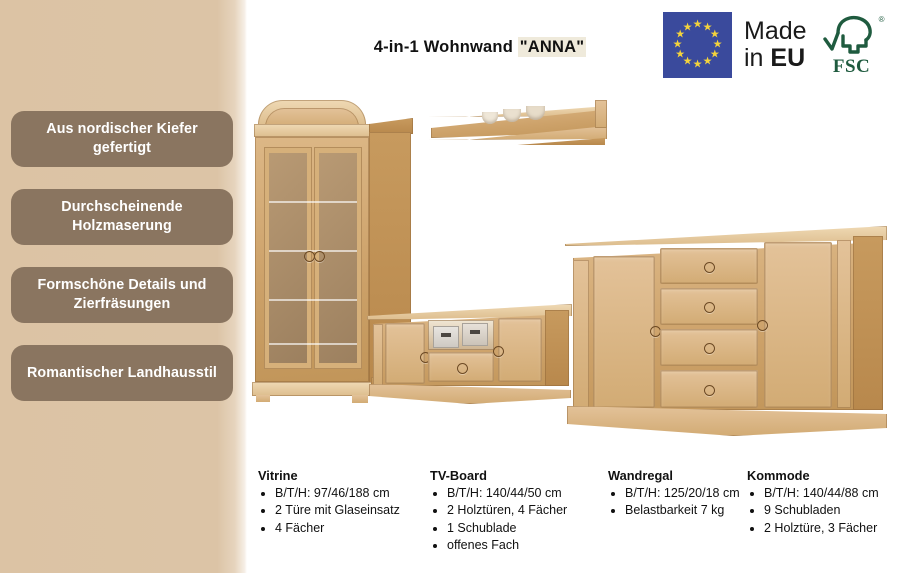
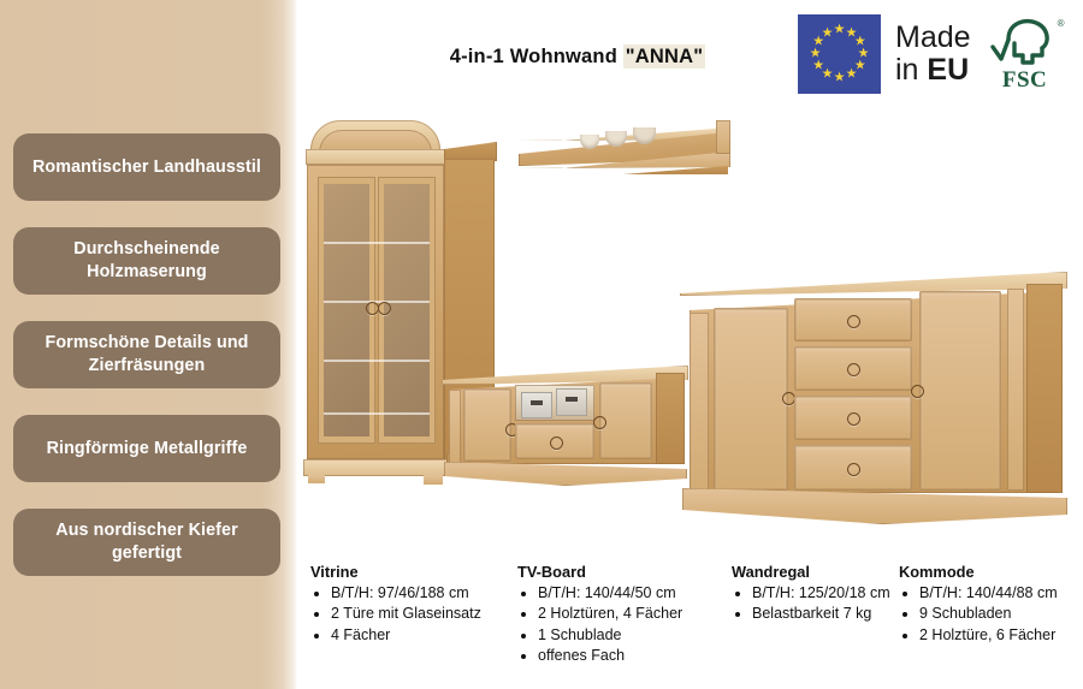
- Aus nordischer Kiefer gefertigt
+ Romantischer Landhausstil
  Durchscheinende Holzmaserung
  Formschöne Details und Zierfräsungen
+ Ringförmige Metallgriffe
- Romantischer Landhausstil
+ Aus nordischer Kiefer gefertigt
  4-in-1 Wohnwand "ANNA"
  ★
  ★
  ★
  ★
  ★
  ★
  ★
  ★
  ★
  ★
  ★
  ★
  Made
  in EU
  ®
  FSC
  Vitrine
  B/T/H: 97/46/188 cm
  2 Türe mit Glaseinsatz
  4 Fächer
  TV-Board
  B/T/H: 140/44/50 cm
  2 Holztüren, 4 Fächer
  1 Schublade
  offenes Fach
  Wandregal
  B/T/H: 125/20/18 cm
  Belastbarkeit 7 kg
  Kommode
  B/T/H: 140/44/88 cm
  9 Schubladen
- 2 Holztüre, 3 Fächer
+ 2 Holztüre, 6 Fächer
